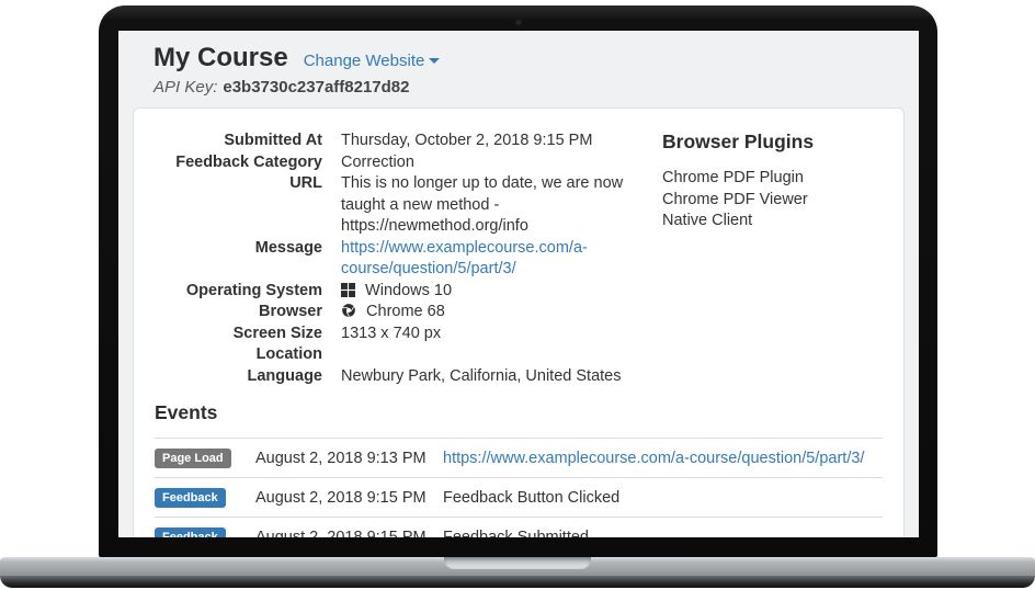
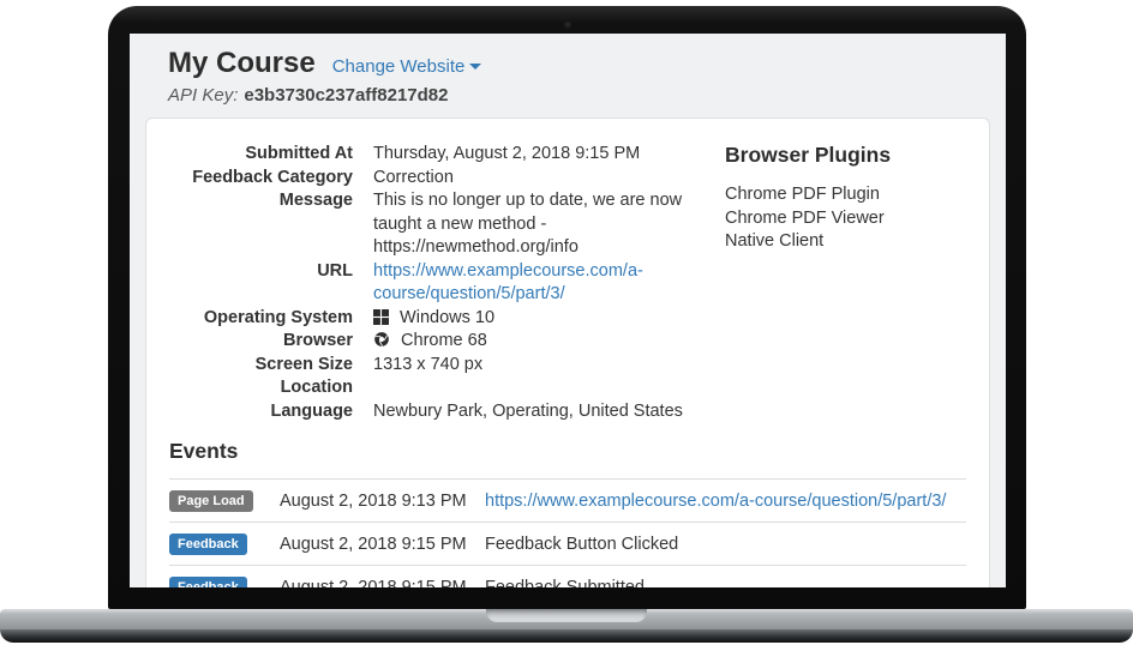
  My Course
  Change Website
  API Key: e3b3730c237aff8217d82
  Submitted At
- Thursday, October 2, 2018 9:15 PM
+ Thursday, August 2, 2018 9:15 PM
  Feedback Category
  Correction
- URL
+ Message
  This is no longer up to date, we are now taught a new method - https://newmethod.org/info
- Message
+ URL
  https://www.examplecourse.com/a-course/question/5/part/3/
  Operating System
  Windows 10
  Browser
  Chrome 68
  Screen Size
  1313 x 740 px
  Location
  Language
- Newbury Park, California, United States
+ Newbury Park, Operating, United States
  Browser Plugins
  Chrome PDF Plugin
  Chrome PDF Viewer
  Native Client
  Events
  Page Load
  August 2, 2018 9:13 PM
  https://www.examplecourse.com/a-course/question/5/part/3/
  Feedback
  August 2, 2018 9:15 PM
  Feedback Button Clicked
  August 2, 2018 9:15 PM
  Feedback Submitted
